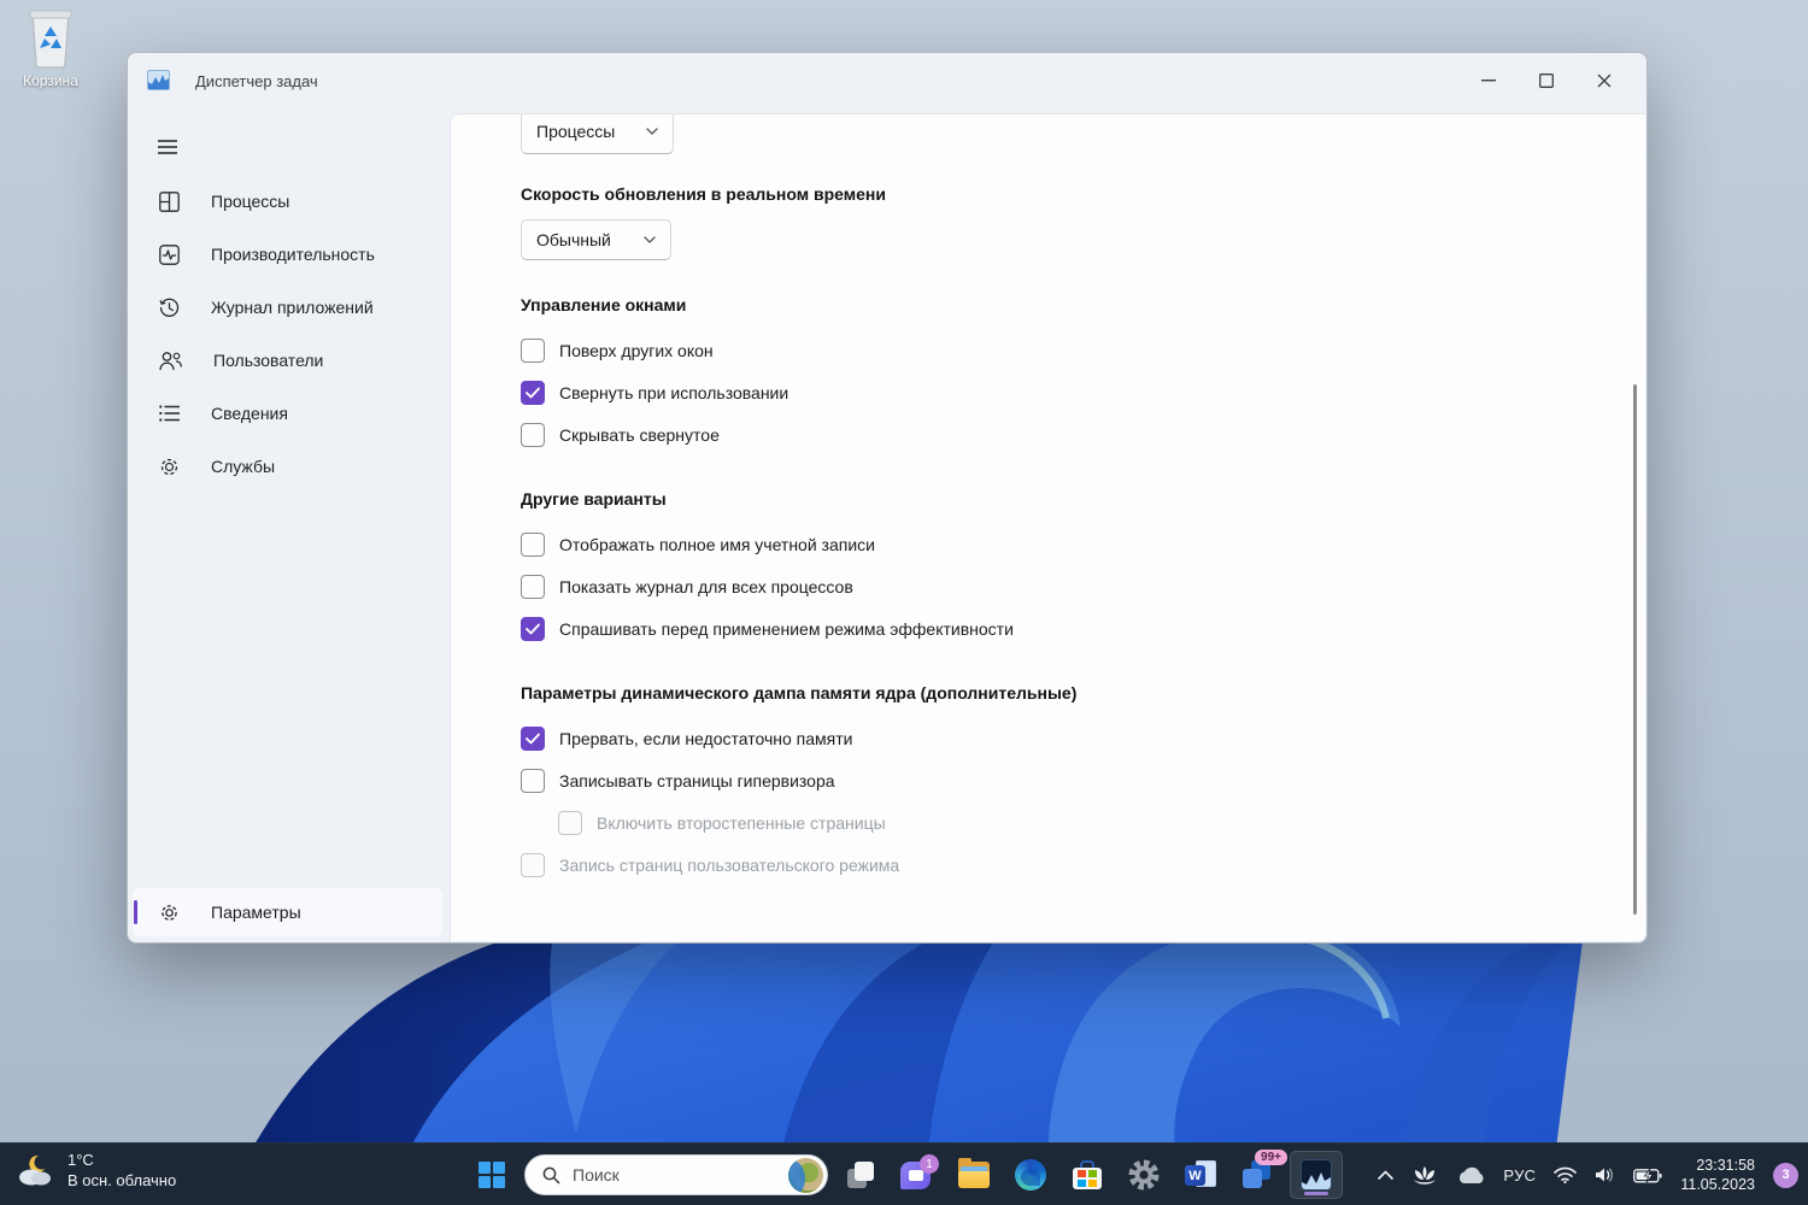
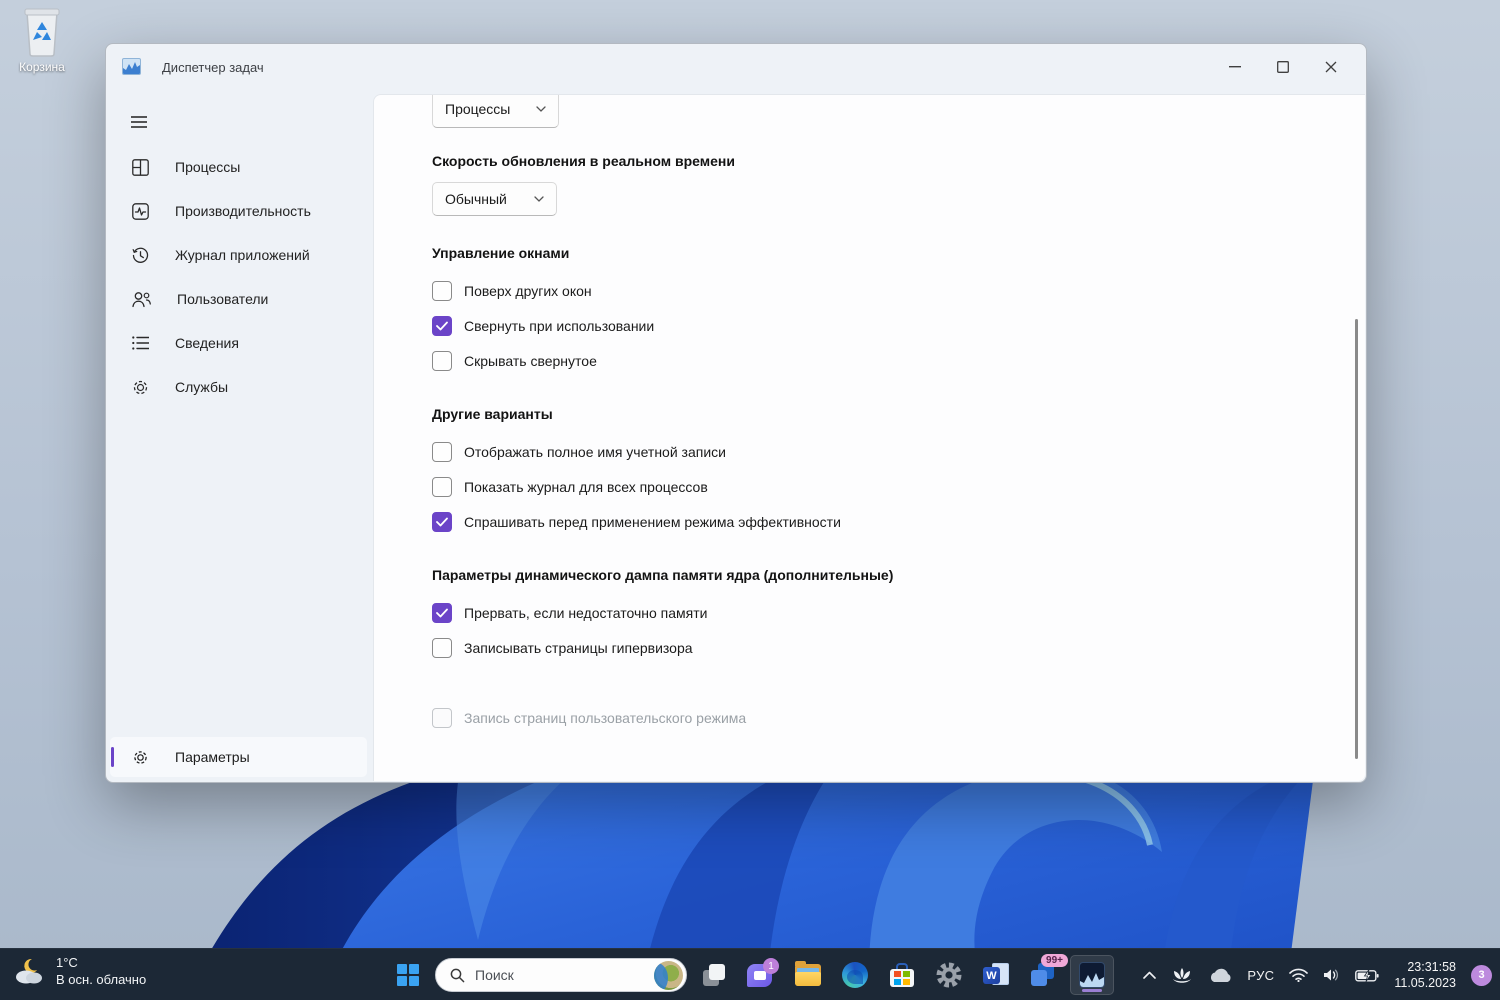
  Корзина
  Диспетчер задач
  Процессы
  Производительность
  Журнал приложений
  Пользователи
  Сведения
  Службы
  Параметры
  Процессы
  Скорость обновления в реальном времени
  Обычный
  Управление окнами
  Поверх других окон
  Свернуть при использовании
  Скрывать свернутое
  Другие варианты
  Отображать полное имя учетной записи
  Показать журнал для всех процессов
  Спрашивать перед применением режима эффективности
  Параметры динамического дампа памяти ядра (дополнительные)
  Прервать, если недостаточно памяти
  Записывать страницы гипервизора
- Включить второстепенные страницы
  Запись страниц пользовательского режима
  1°C
  В осн. облачно
  Поиск
  1
  W
  99+
  РУС
  23:31:58
  11.05.2023
  3
